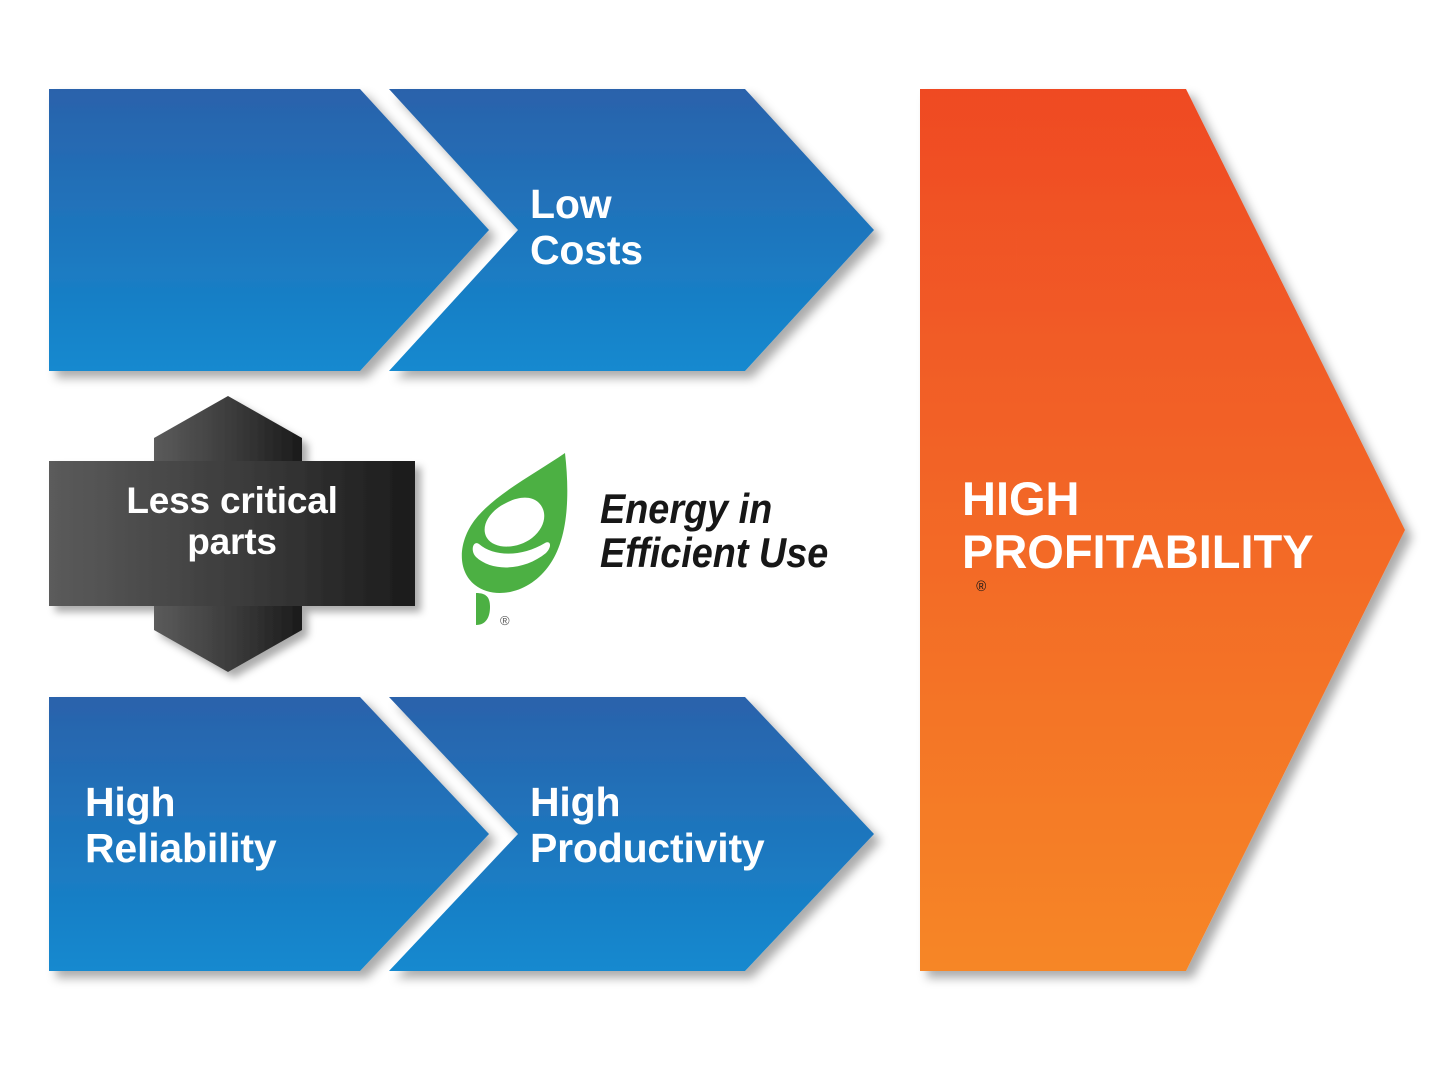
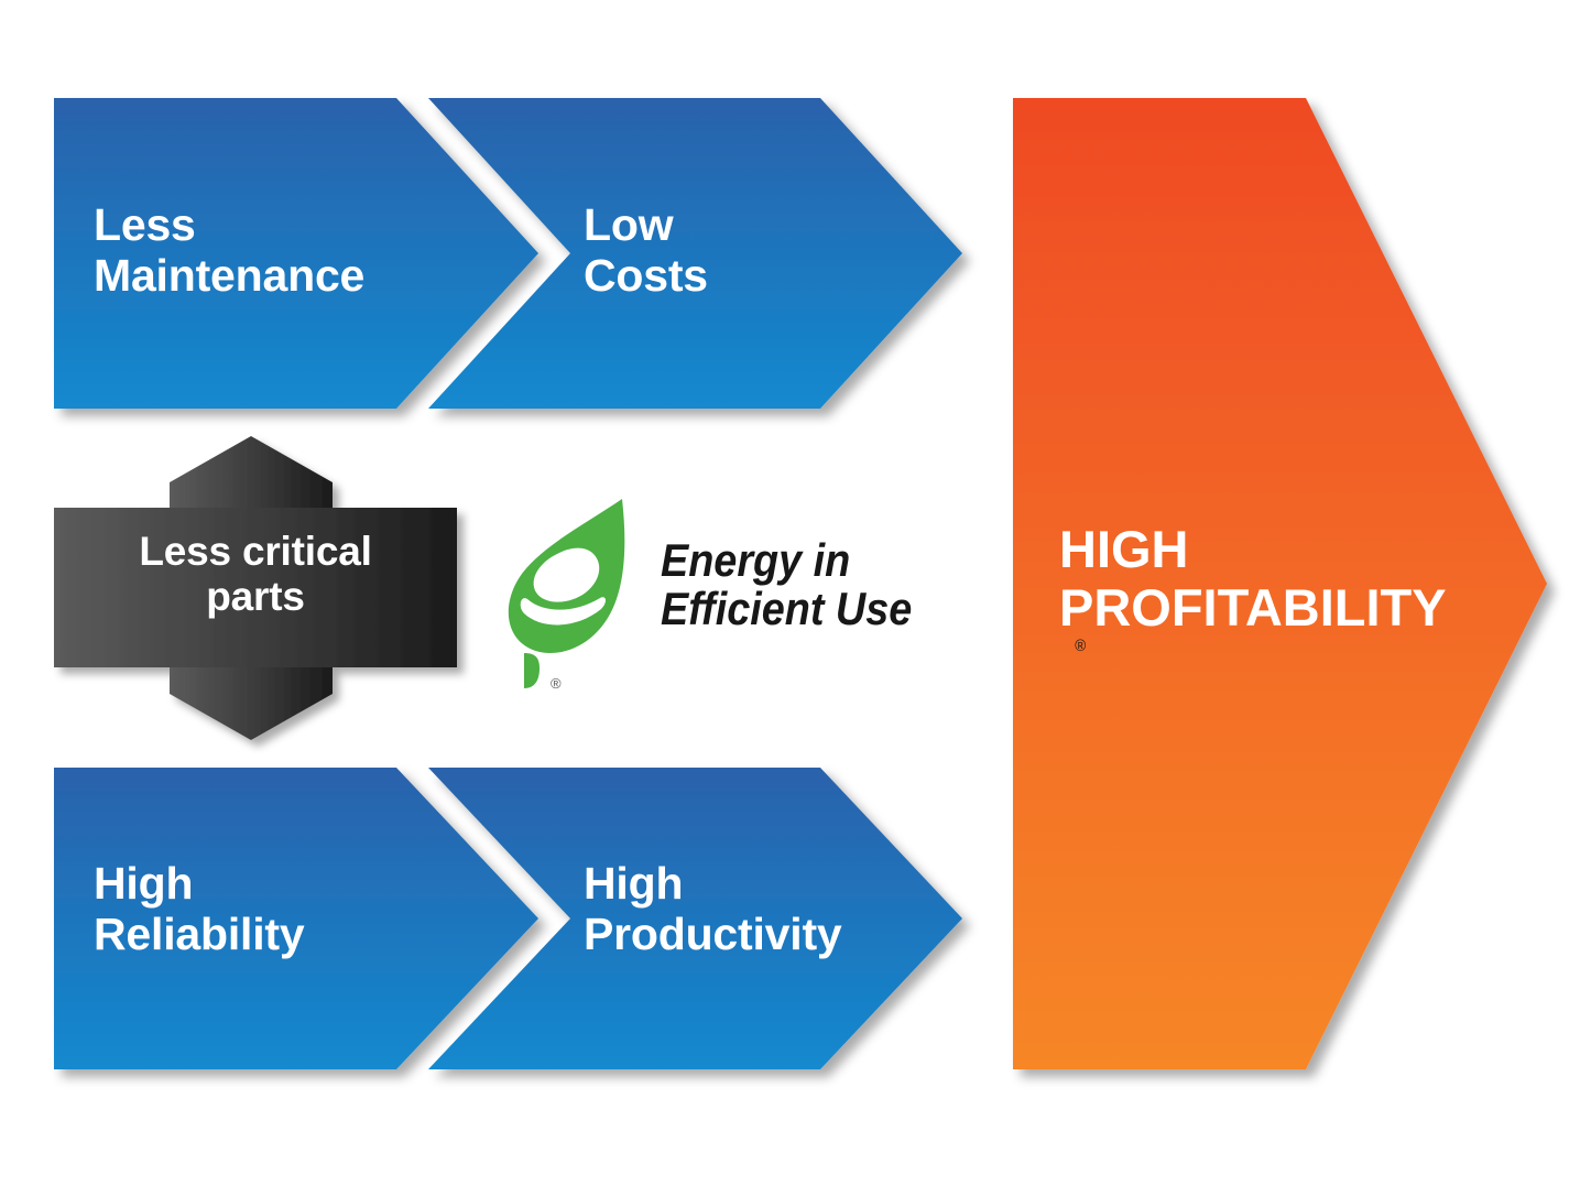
  ®
  Energy in Efficient Use
  ®
+ Less
+ Maintenance
  Low
  Costs
  Less critical
  parts
  High
  Reliability
  High
  Productivity
  HIGH
  PROFITABILITY
